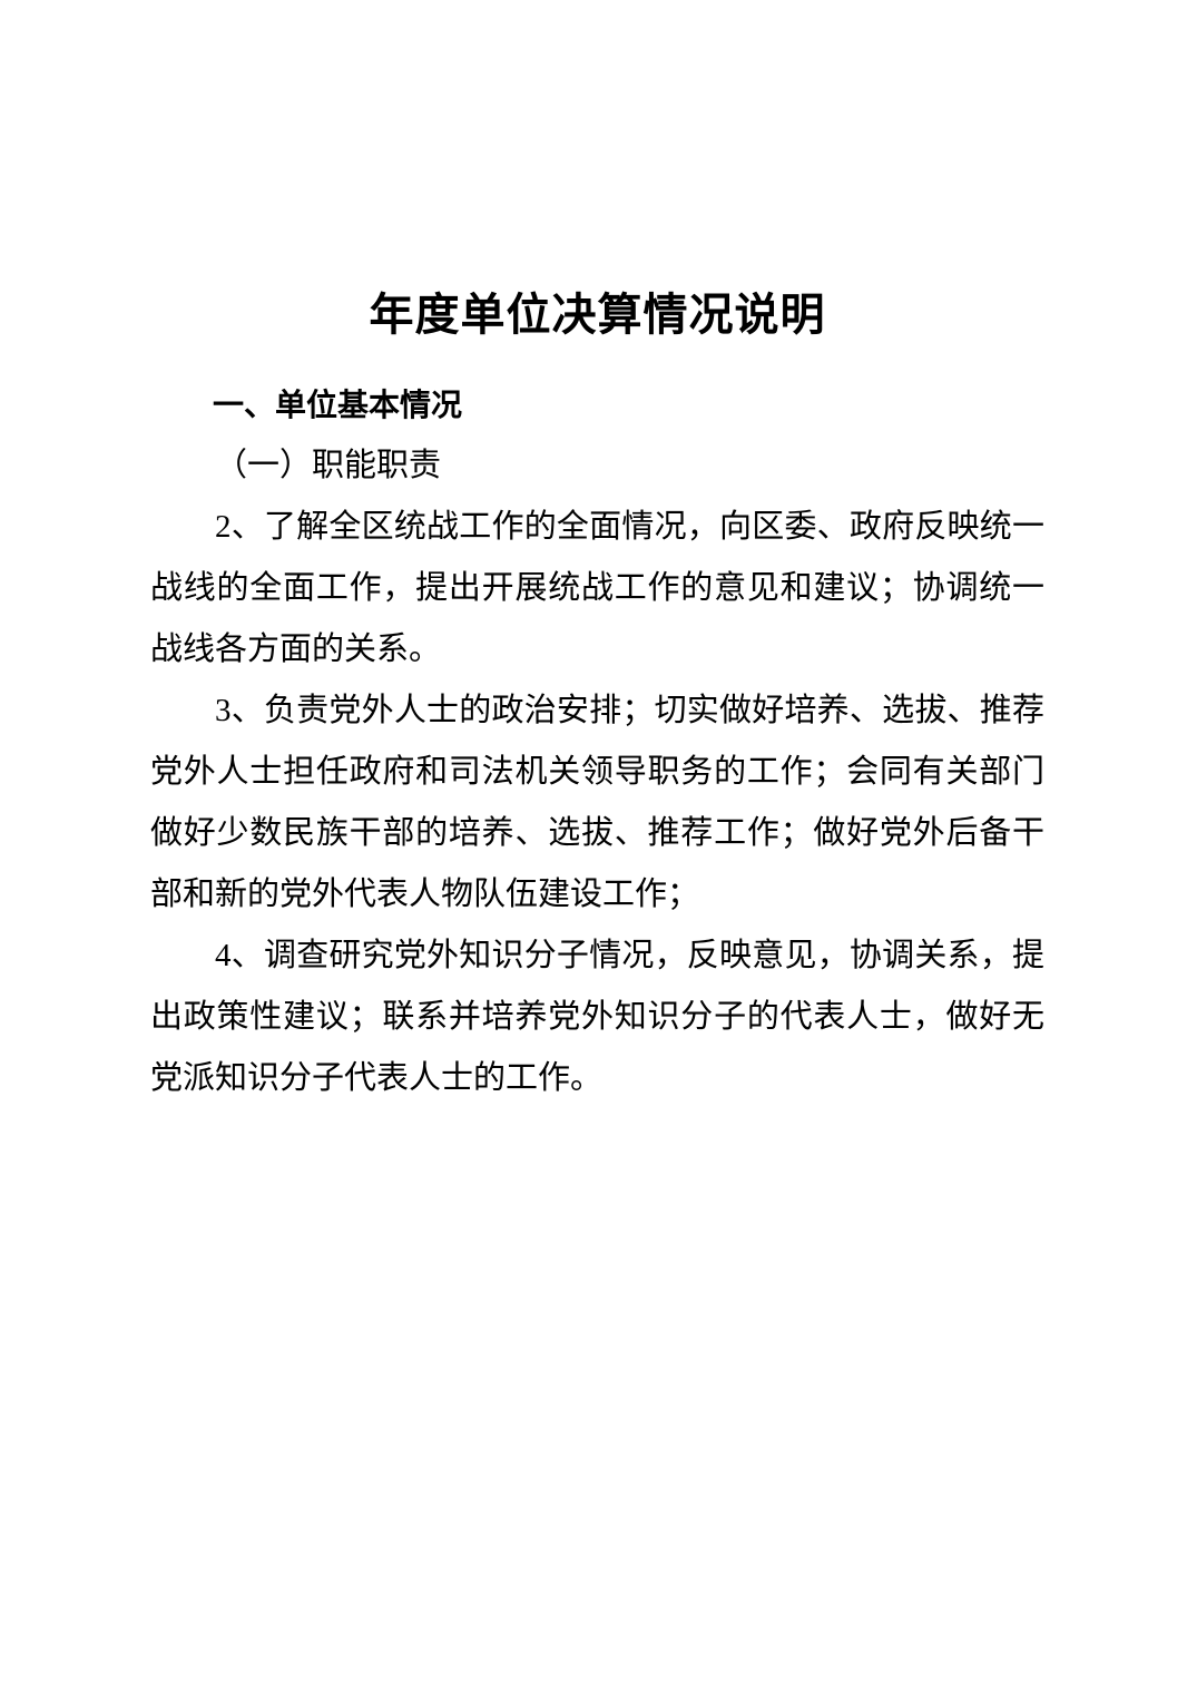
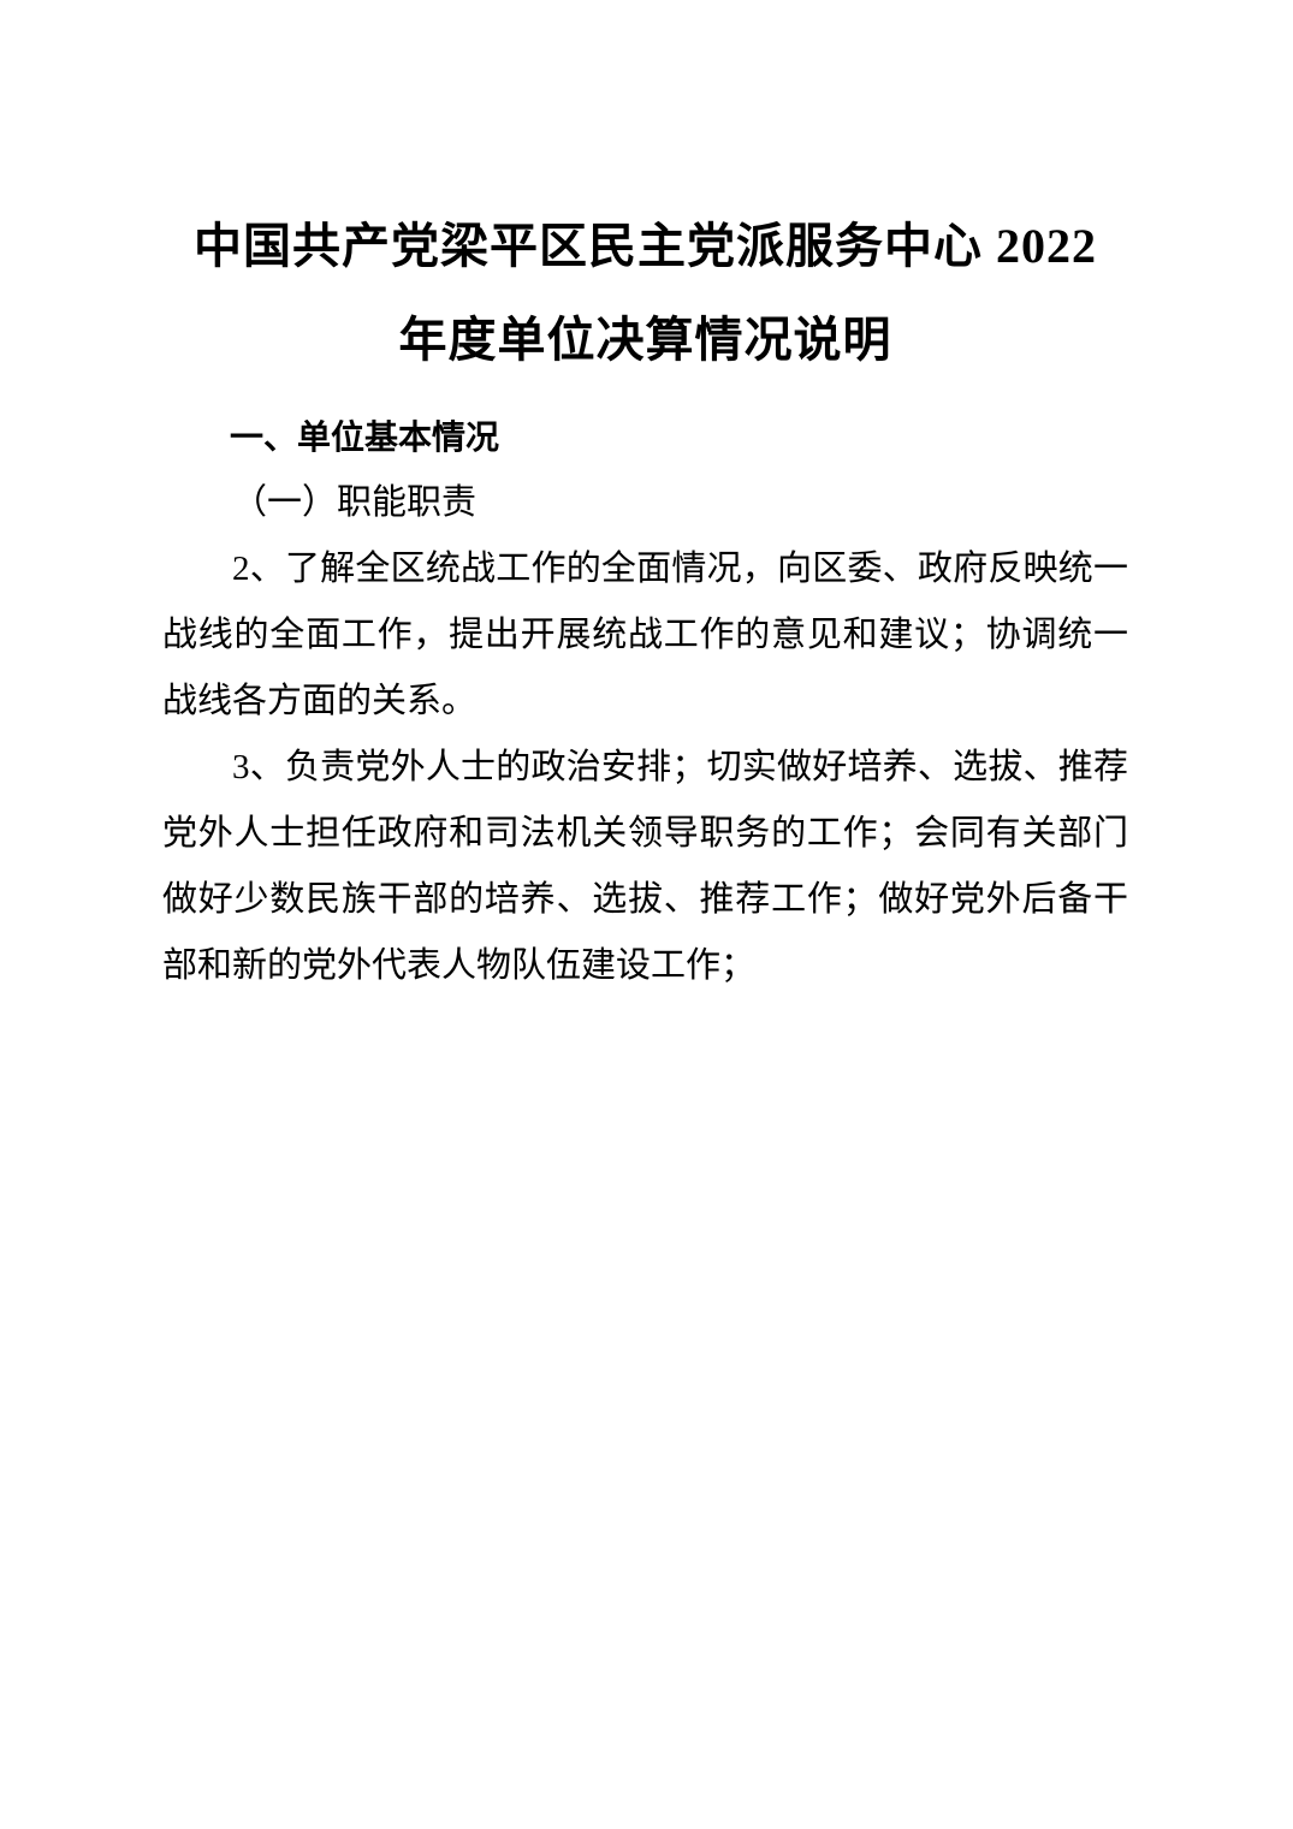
+ 中国共产党梁平区民主党派服务中心 2022
  年度单位决算情况说明
  一、单位基本情况
  （一）职能职责
  2、了解全区统战工作的全面情况，向区委、政府反映统一战线的全面工作，提出开展统战工作的意见和建议；协调统一战线各方面的关系。
  3、负责党外人士的政治安排；切实做好培养、选拔、推荐党外人士担任政府和司法机关领导职务的工作；会同有关部门做好少数民族干部的培养、选拔、推荐工作；做好党外后备干部和新的党外代表人物队伍建设工作；
- 4、调查研究党外知识分子情况，反映意见，协调关系，提出政策性建议；联系并培养党外知识分子的代表人士，做好无党派知识分子代表人士的工作。
